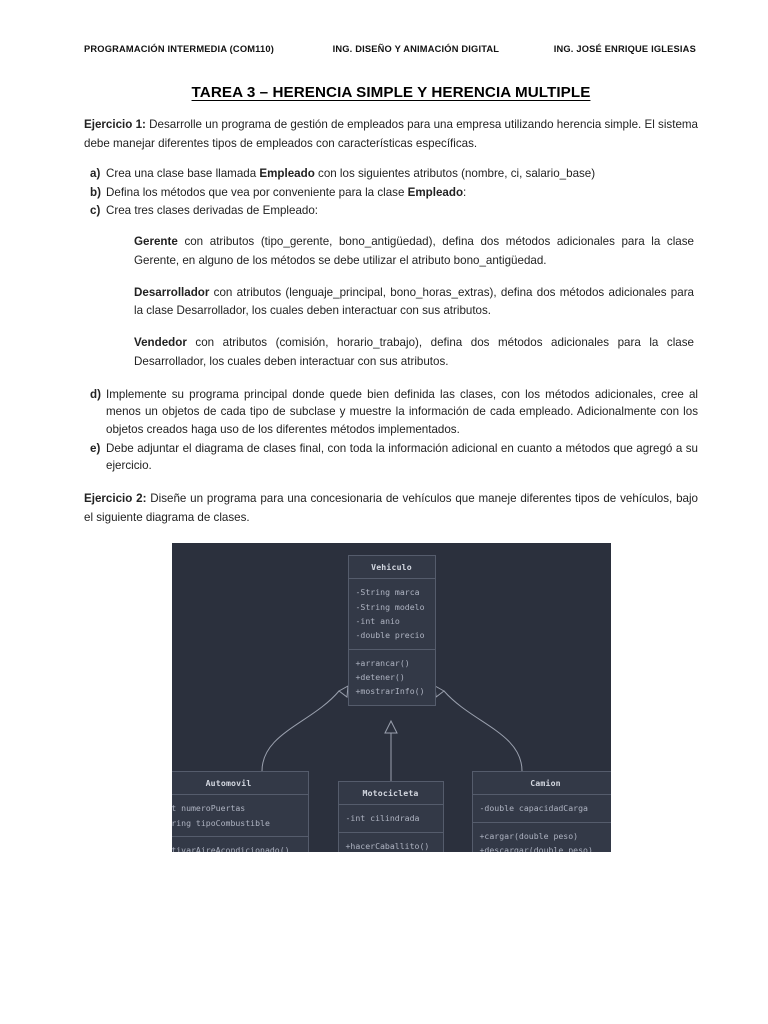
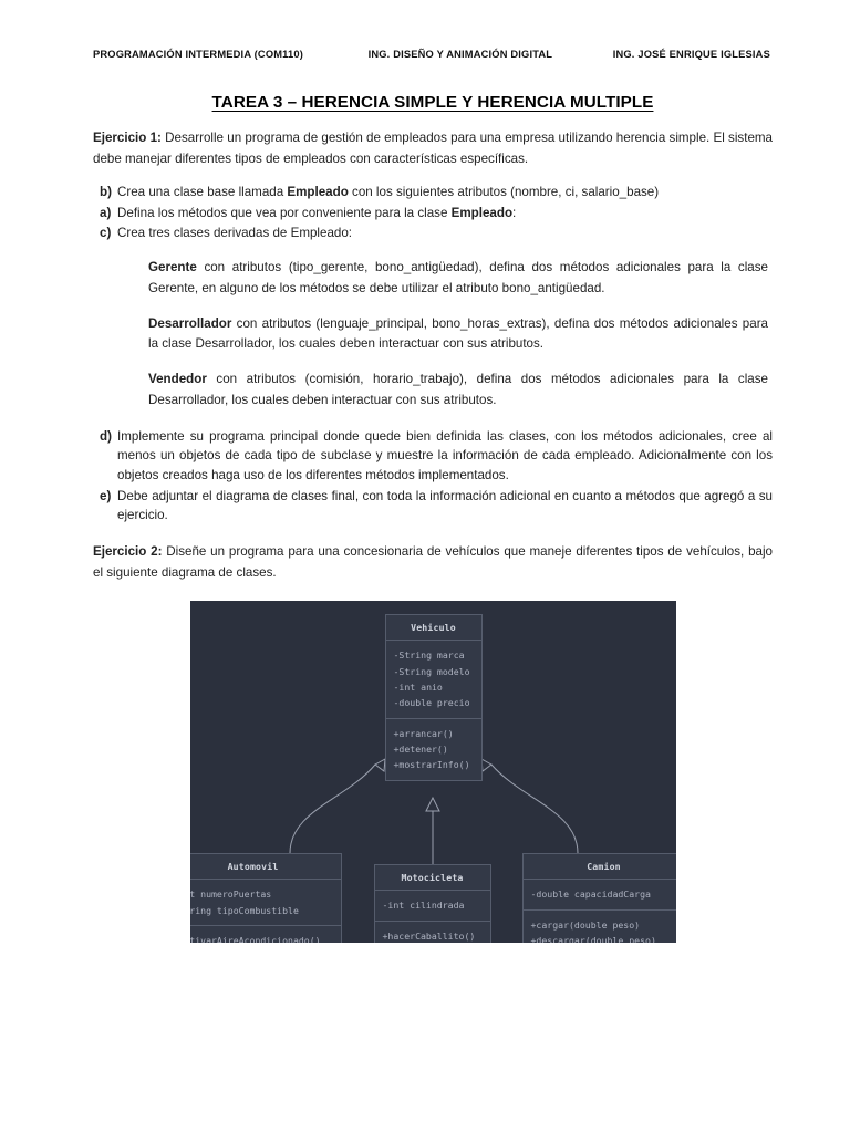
  PROGRAMACIÓN INTERMEDIA (COM110)
  ING. DISEÑO Y ANIMACIÓN DIGITAL
  ING. JOSÉ ENRIQUE IGLESIAS
  TAREA 3 – HERENCIA SIMPLE Y HERENCIA MULTIPLE
  Ejercicio 1: Desarrolle un programa de gestión de empleados para una empresa utilizando herencia simple. El sistema debe manejar diferentes tipos de empleados con características específicas.
- a)
+ b)
  Crea una clase base llamada Empleado con los siguientes atributos (nombre, ci, salario_base)
- b)
+ a)
  Defina los métodos que vea por conveniente para la clase Empleado:
  c)
  Crea tres clases derivadas de Empleado:
  Gerente con atributos (tipo_gerente, bono_antigüedad), defina dos métodos adicionales para la clase Gerente, en alguno de los métodos se debe utilizar el atributo bono_antigüedad.
  Desarrollador con atributos (lenguaje_principal, bono_horas_extras), defina dos métodos adicionales para la clase Desarrollador, los cuales deben interactuar con sus atributos.
  Vendedor con atributos (comisión, horario_trabajo), defina dos métodos adicionales para la clase Desarrollador, los cuales deben interactuar con sus atributos.
  d)
  Implemente su programa principal donde quede bien definida las clases, con los métodos adicionales, cree al menos un objetos de cada tipo de subclase y muestre la información de cada empleado. Adicionalmente con los objetos creados haga uso de los diferentes métodos implementados.
  e)
  Debe adjuntar el diagrama de clases final, con toda la información adicional en cuanto a métodos que agregó a su ejercicio.
  Ejercicio 2: Diseñe un programa para una concesionaria de vehículos que maneje diferentes tipos de vehículos, bajo el siguiente diagrama de clases.
  Vehiculo
  -String marca
  -String modelo
  -int anio
  -double precio
  +arrancar()
  +detener()
  +mostrarInfo()
  Automovil
  t numeroPuertas
  ring tipoCombustible
  tivarAireAcondicionado()
  Motocicleta
  -int cilindrada
  +hacerCaballito()
  Camion
  -double capacidadCarga
  +cargar(double peso)
  +descargar(double peso)
